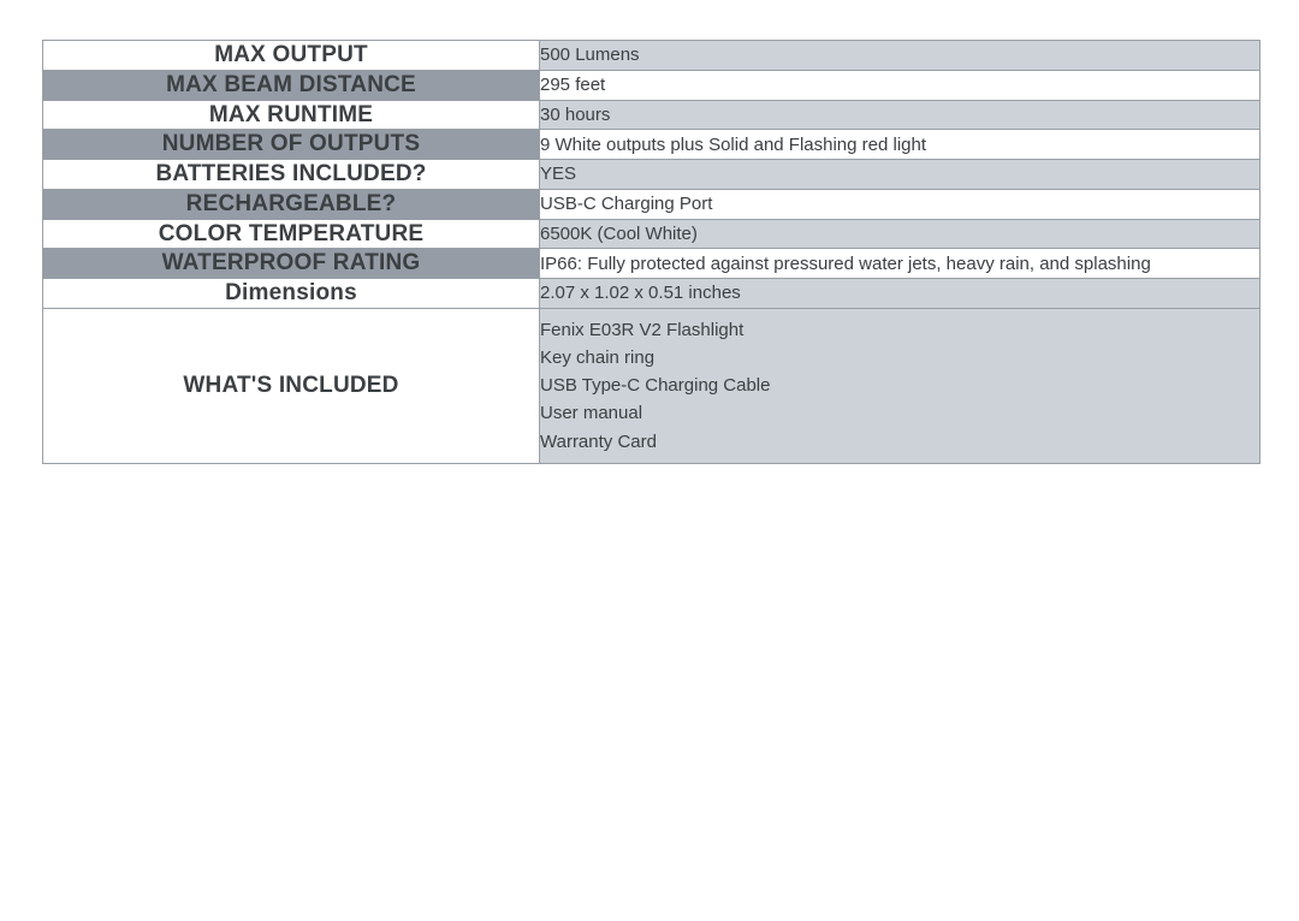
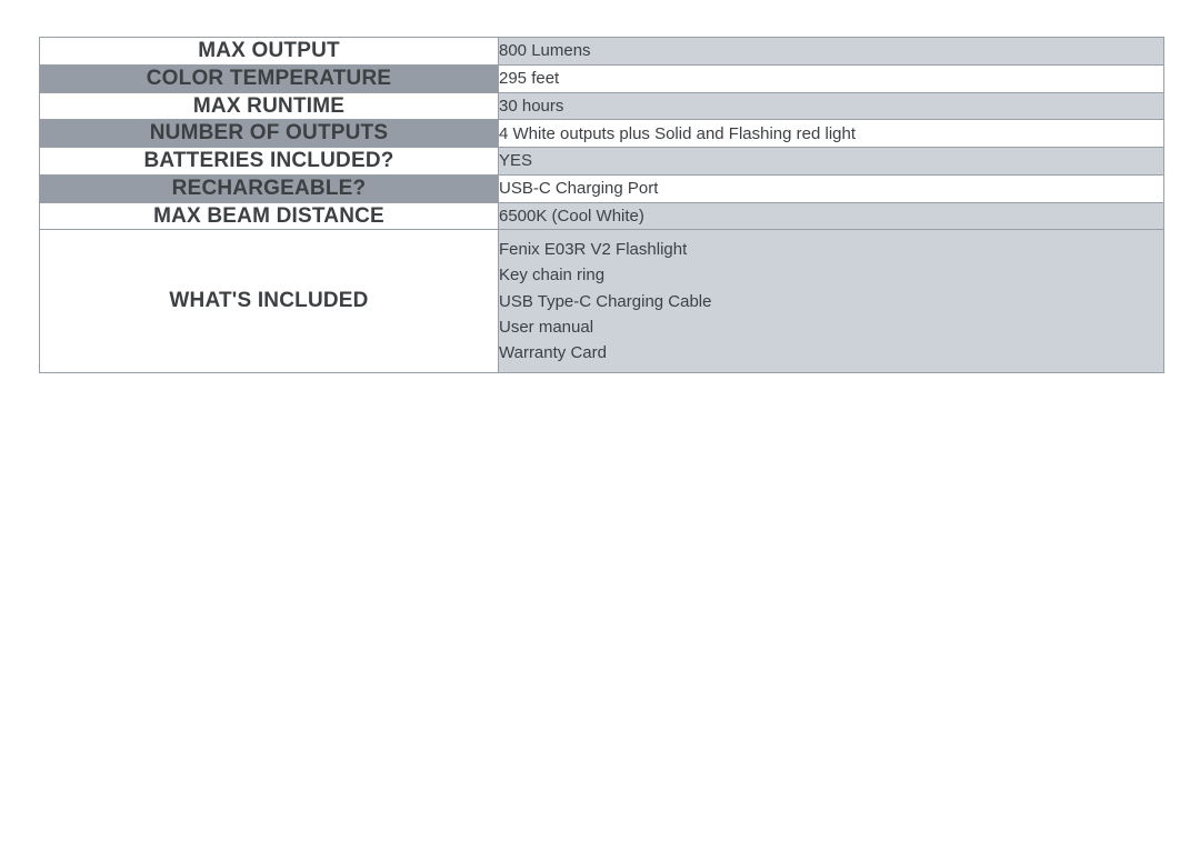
- MAX OUTPUT	500 Lumens
+ MAX OUTPUT	800 Lumens
- MAX BEAM DISTANCE	295 feet
+ COLOR TEMPERATURE	295 feet
  MAX RUNTIME	30 hours
- NUMBER OF OUTPUTS	9 White outputs plus Solid and Flashing red light
+ NUMBER OF OUTPUTS	4 White outputs plus Solid and Flashing red light
  BATTERIES INCLUDED?	YES
  RECHARGEABLE?	USB-C Charging Port
- COLOR TEMPERATURE	6500K (Cool White)
+ MAX BEAM DISTANCE	6500K (Cool White)
- WATERPROOF RATING	IP66: Fully protected against pressured water jets, heavy rain, and splashing
- Dimensions	2.07 x 1.02 x 0.51 inches
  WHAT'S INCLUDED	Fenix E03R V2 Flashlight Key chain ring USB Type-C Charging Cable User manual Warranty Card
